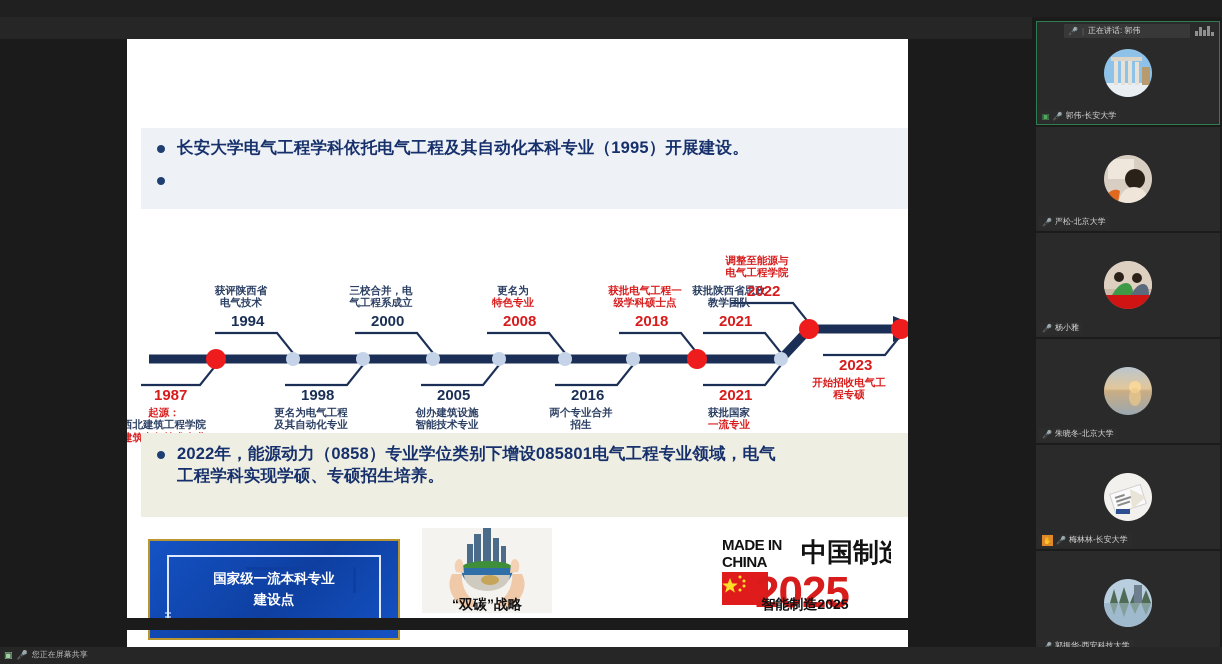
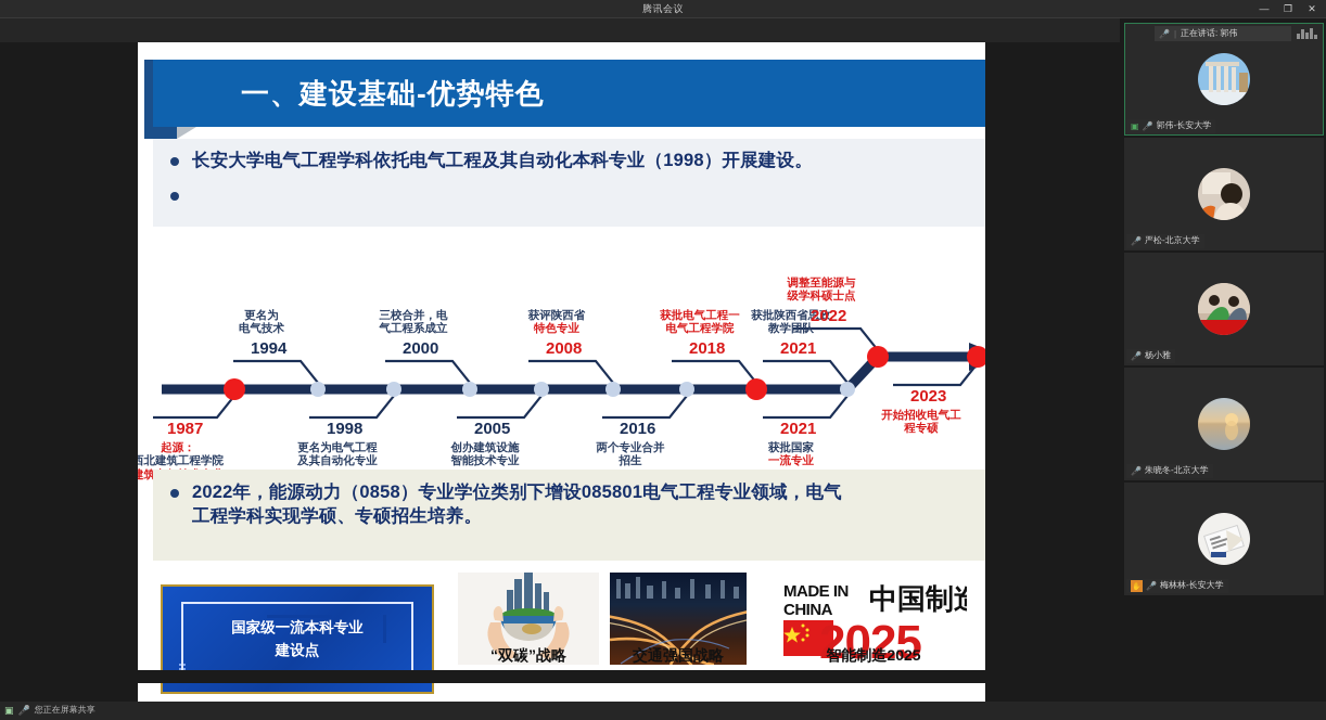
+ 腾讯会议
+ —
+ ❐
+ ✕
+ 一、建设基础-优势特色
- 长安大学电气工程学科依托电气工程及其自动化本科专业（1995）开展建设。
+ 长安大学电气工程学科依托电气工程及其自动化本科专业（1998）开展建设。
  1987
  起源：
  西北建筑工程学院
  1994
- 获评陕西省
+ 更名为
  电气技术
  1998
  更名为电气工程
  及其自动化专业
  2000
  三校合并，电
  气工程系成立
  2005
  创办建筑设施
  智能技术专业
  2008
- 更名为
+ 获评陕西省
  特色专业
  2016
  两个专业合并
  招生
  2018
  获批电气工程一
- 级学科硕士点
+ 电气工程学院
  2021
  获批陕西省思政
  教学团队
  2021
  获批国家
  一流专业
  2022
  调整至能源与
- 电气工程学院
+ 级学科硕士点
  2023
  开始招收电气工
  程专硕
  2022年，能源动力（0858）专业学位类别下增设085801电气工程专业领域，电气
  工程学科实现学硕、专硕招生培养。
  国家级一流本科专业
  建设点
  “双碳”战略
+ 交通强国战略
  MADE IN
  CHINA
  中国制
  2025
  智能制造2025
  🎤
  正在讲话: 郭伟
  ▣
  🎤
  郭伟-长安大学
  🎤
  严松-北京大学
  🎤
  杨小雅
  🎤
  朱晓冬-北京大学
  🎤
  梅林林-长安大学
- 郭振华-西安科技大学
  ▣
  🎤
  您正在屏幕共享
